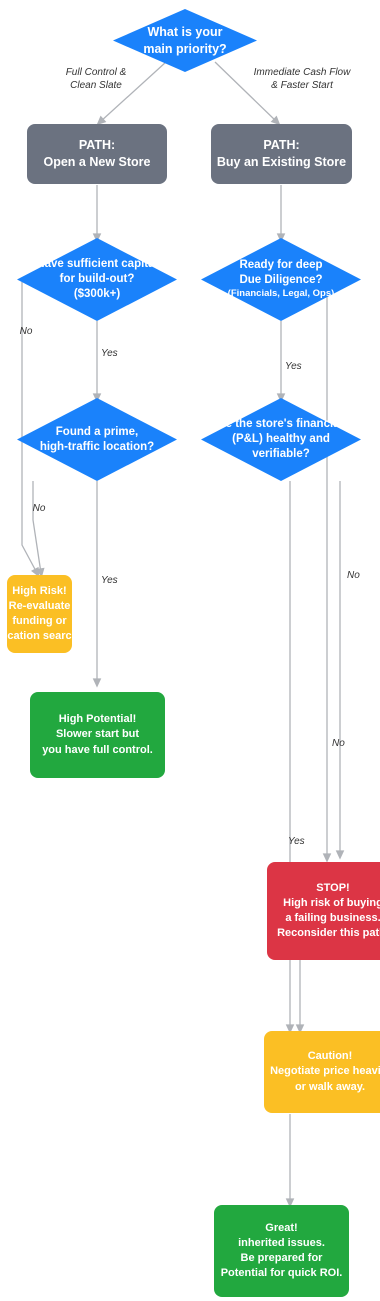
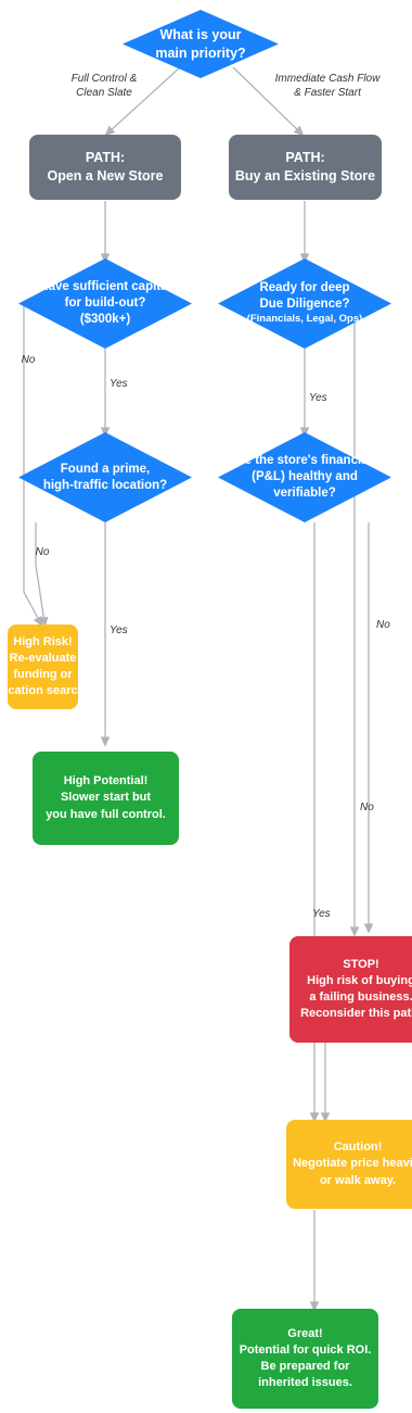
  What is your
  main priority?
  Full Control &
  Clean Slate
  Immediate Cash Flow
  & Faster Start
  PATH:
  Open a New Store
  PATH:
  Buy an Existing Store
  Have sufficient capital
  for build-out?
  ($300k+)
  Ready for deep
  Due Diligence?
  (Financials, Legal, Ops)
  No
  Yes
  Yes
  Found a prime,
  high-traffic location?
  Are the store's financials
  (P&L) healthy and
  verifiable?
  No
  Yes
  No
  No
  Yes
  High Risk!
  Re-evaluate
  funding or
  ocation search.
  High Potential!
  Slower start but
  you have full control.
  STOP!
  High risk of buying
  a failing business.
  Reconsider this pat
  Caution!
  Negotiate price heavi
  or walk away.
  Great!
- inherited issues.
+ Potential for quick ROI.
  Be prepared for
- Potential for quick ROI.
+ inherited issues.
